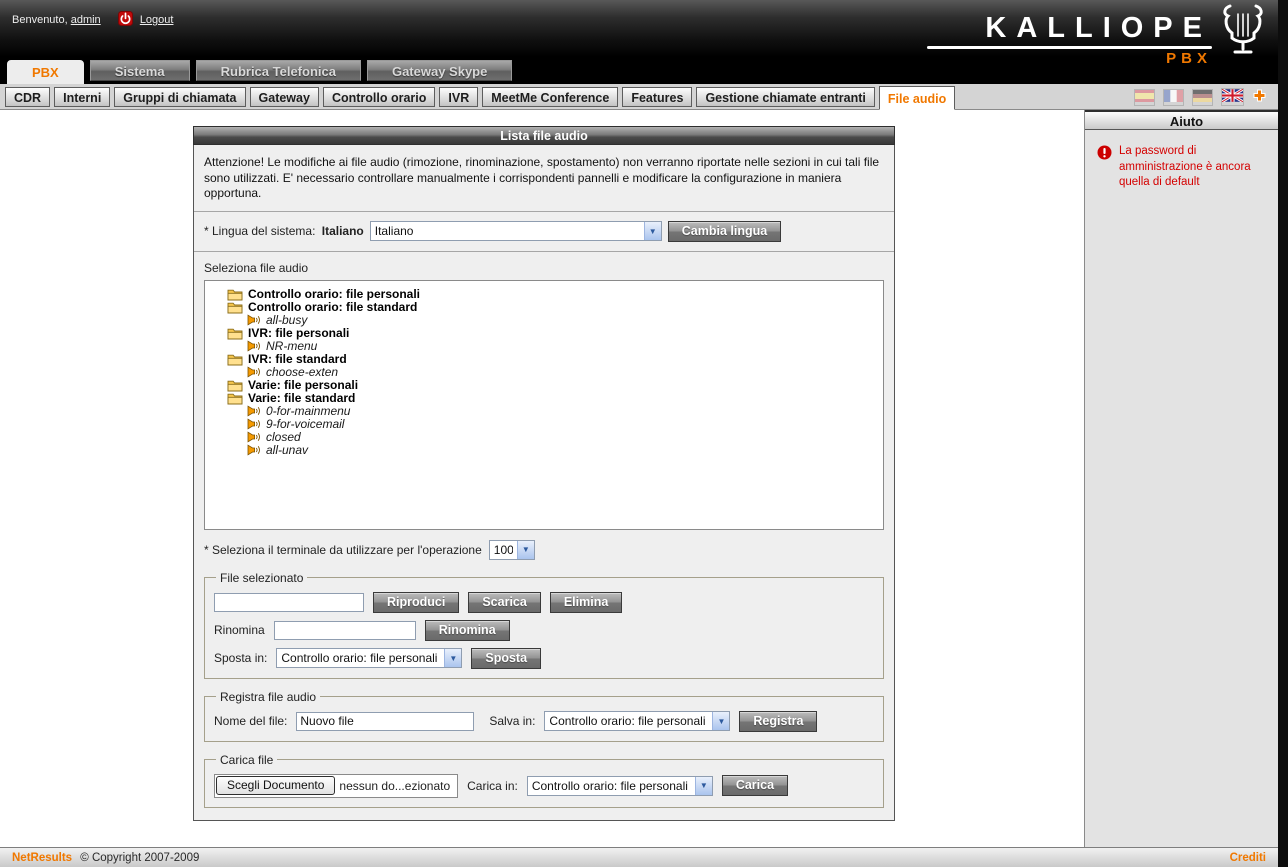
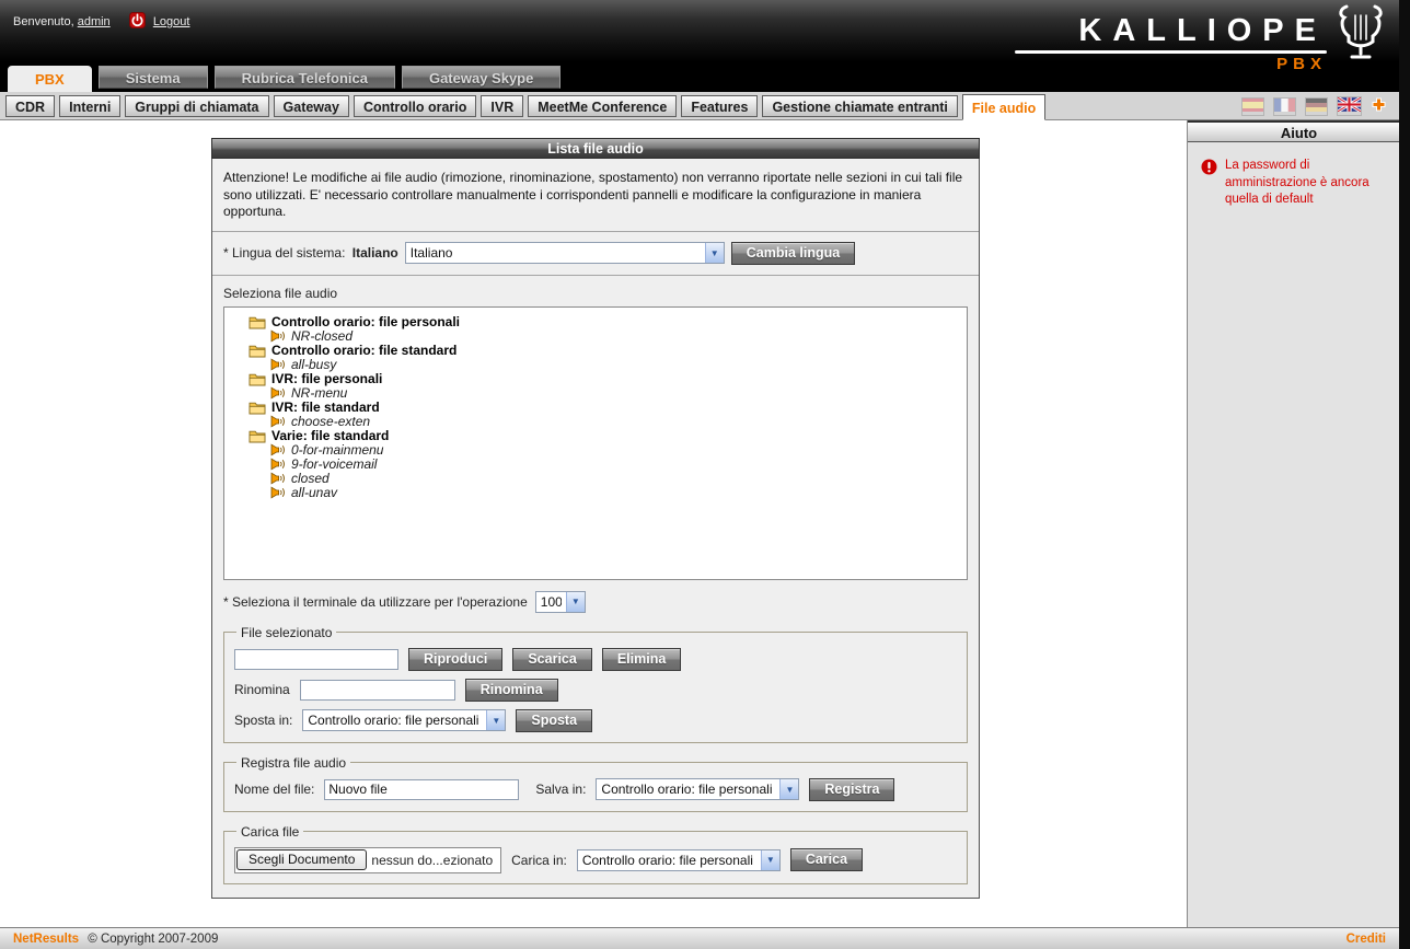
  Benvenuto, admin Logout
  KALLIOPE
  PBX
  PBX
  Sistema
  Rubrica Telefonica
  Gateway Skype
  CDR
  Interni
  Gruppi di chiamata
  Gateway
  Controllo orario
  IVR
  MeetMe Conference
  Features
  Gestione chiamate entranti
  File audio
  Lista file audio
  Attenzione! Le modifiche ai file audio (rimozione, rinominazione, spostamento) non verranno riportate nelle sezioni in cui tali file sono utilizzati. E' necessario controllare manualmente i corrispondenti pannelli e modificare la configurazione in maniera opportuna.
  * Lingua del sistema: Italiano
  Italiano
  ▼
  Cambia lingua
  Seleziona file audio
  Controllo orario: file personali
+ NR-closed
  Controllo orario: file standard
  all-busy
  IVR: file personali
  NR-menu
  IVR: file standard
  choose-exten
- Varie: file personali
  Varie: file standard
  0-for-mainmenu
  9-for-voicemail
  closed
  all-unav
  * Seleziona il terminale da utilizzare per l'operazione
  100
  ▼
  File selezionato
  Riproduci
  Scarica
  Elimina
  Rinomina
  Rinomina
  Sposta in:
  Controllo orario: file personali
  ▼
  Sposta
  Registra file audio
  Nome del file:
  Nuovo file
  Salva in:
  Controllo orario: file personali
  ▼
  Registra
  Carica file
  Scegli Documento
  nessun do...ezionato
  Carica in:
  Controllo orario: file personali
  ▼
  Carica
  Aiuto
  La password di amministrazione è ancora quella di default
  NetResults © Copyright 2007-2009
  Crediti
